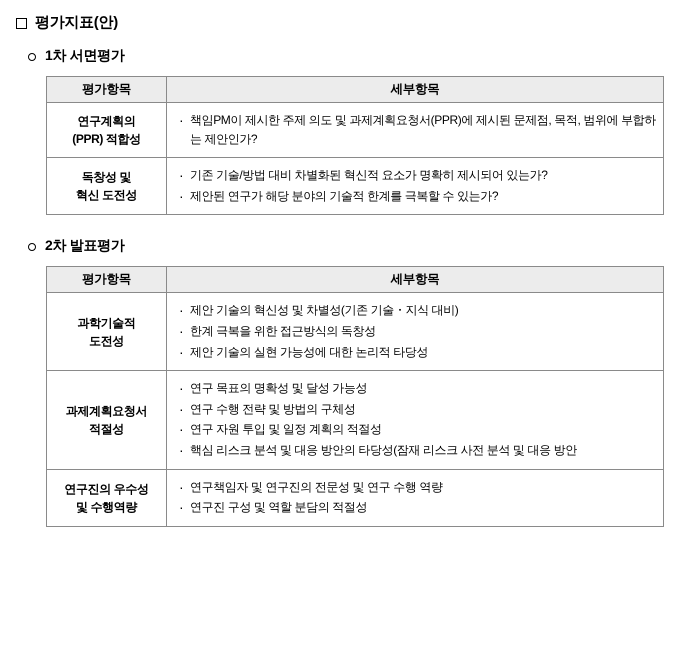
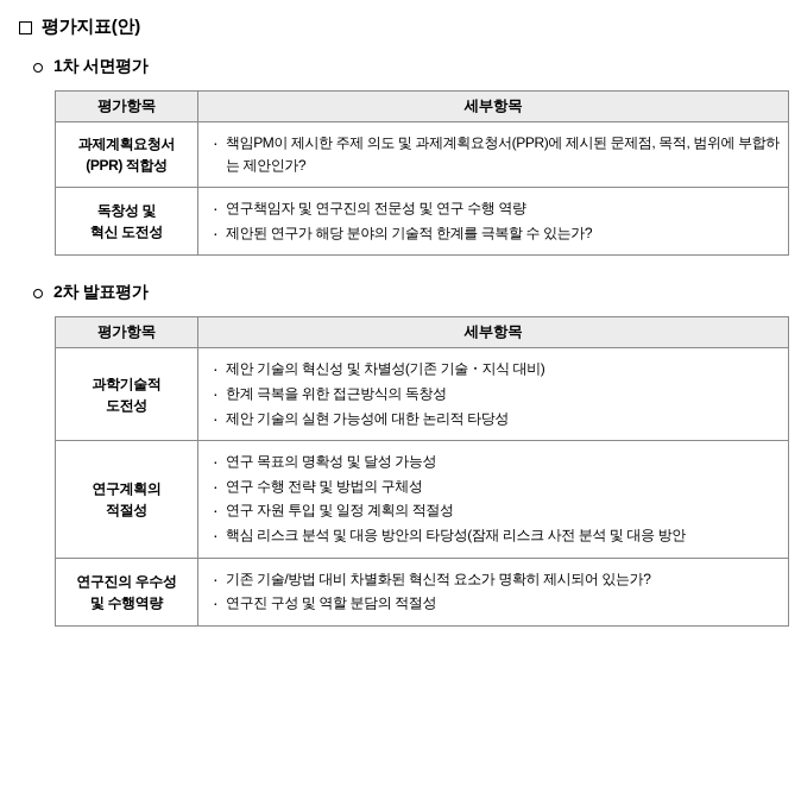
  평가지표(안)
  1차 서면평가
  평가항목	세부항목
- 연구계획의 (PPR) 적합성	책임PM이 제시한 주제 의도 및 과제계획요청서(PPR)에 제시된 문제점, 목적, 범위에 부합하는 제안인가?
+ 과제계획요청서 (PPR) 적합성	책임PM이 제시한 주제 의도 및 과제계획요청서(PPR)에 제시된 문제점, 목적, 범위에 부합하는 제안인가?
- 독창성 및 혁신 도전성	기존 기술/방법 대비 차별화된 혁신적 요소가 명확히 제시되어 있는가? 제안된 연구가 해당 분야의 기술적 한계를 극복할 수 있는가?
+ 독창성 및 혁신 도전성	연구책임자 및 연구진의 전문성 및 연구 수행 역량 제안된 연구가 해당 분야의 기술적 한계를 극복할 수 있는가?
  2차 발표평가
  평가항목	세부항목
  과학기술적 도전성	제안 기술의 혁신성 및 차별성(기존 기술・지식 대비) 한계 극복을 위한 접근방식의 독창성 제안 기술의 실현 가능성에 대한 논리적 타당성
- 과제계획요청서 적절성	연구 목표의 명확성 및 달성 가능성 연구 수행 전략 및 방법의 구체성 연구 자원 투입 및 일정 계획의 적절성 핵심 리스크 분석 및 대응 방안의 타당성(잠재 리스크 사전 분석 및 대응 방안
+ 연구계획의 적절성	연구 목표의 명확성 및 달성 가능성 연구 수행 전략 및 방법의 구체성 연구 자원 투입 및 일정 계획의 적절성 핵심 리스크 분석 및 대응 방안의 타당성(잠재 리스크 사전 분석 및 대응 방안
- 연구진의 우수성 및 수행역량	연구책임자 및 연구진의 전문성 및 연구 수행 역량 연구진 구성 및 역할 분담의 적절성
+ 연구진의 우수성 및 수행역량	기존 기술/방법 대비 차별화된 혁신적 요소가 명확히 제시되어 있는가? 연구진 구성 및 역할 분담의 적절성
